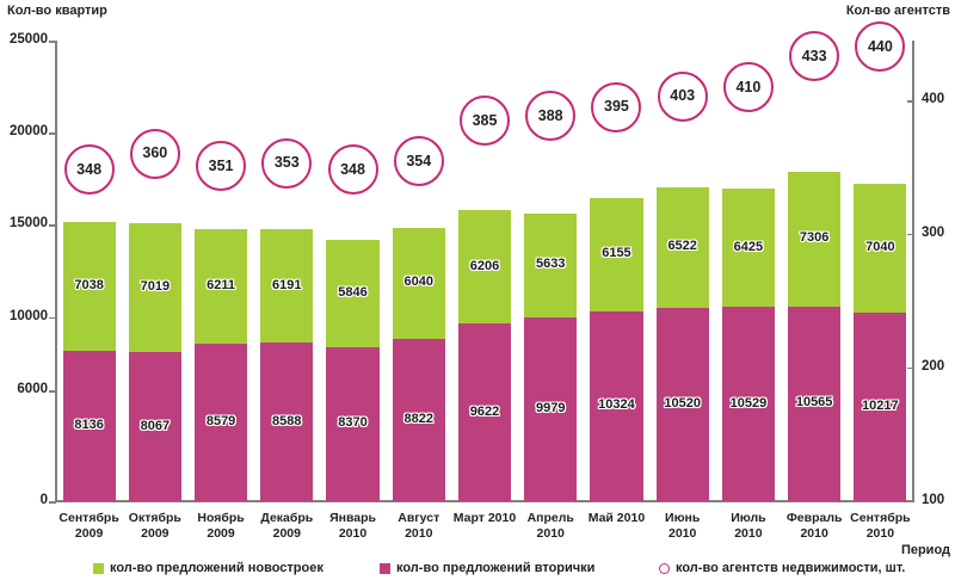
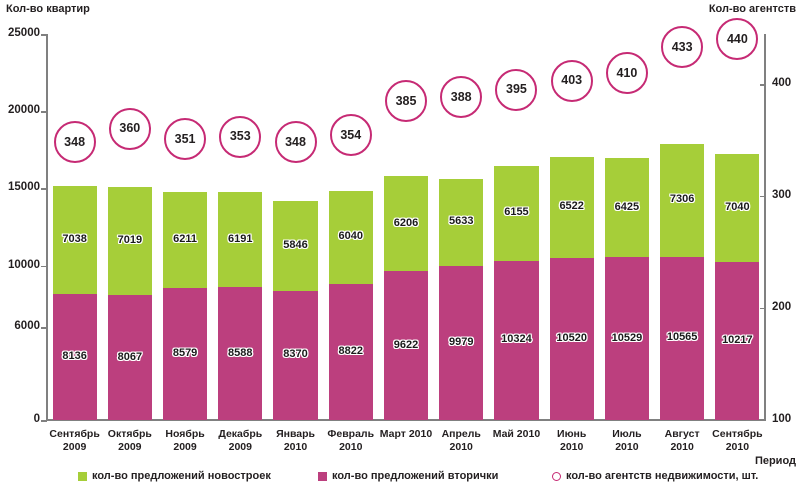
  Кол-во квартир
  Кол-во агентств
  Период
  0
  6000
  10000
  15000
  20000
  25000
  100
  200
  300
  400
  8136
  7038
  8067
  7019
  8579
  6211
  8588
  6191
  8370
  5846
  8822
  6040
  9622
  6206
  9979
  5633
  10324
  6155
  10520
  6522
  10529
  6425
  10565
  7306
  10217
  7040
  Сентябрь
  2009
  Октябрь
  2009
  Ноябрь
  2009
  Декабрь
  2009
  Январь
  2010
- Август
+ Февраль
  2010
  Март 2010
  Апрель
  2010
  Май 2010
  Июнь
  2010
  Июль
  2010
- Февраль
+ Август
  2010
  Сентябрь
  2010
  348
  360
  351
  353
  348
  354
  385
  388
  395
  403
  410
  433
  440
  кол-во предложений новостроек
  кол-во предложений вторички
  кол-во агентств недвижимости, шт.
